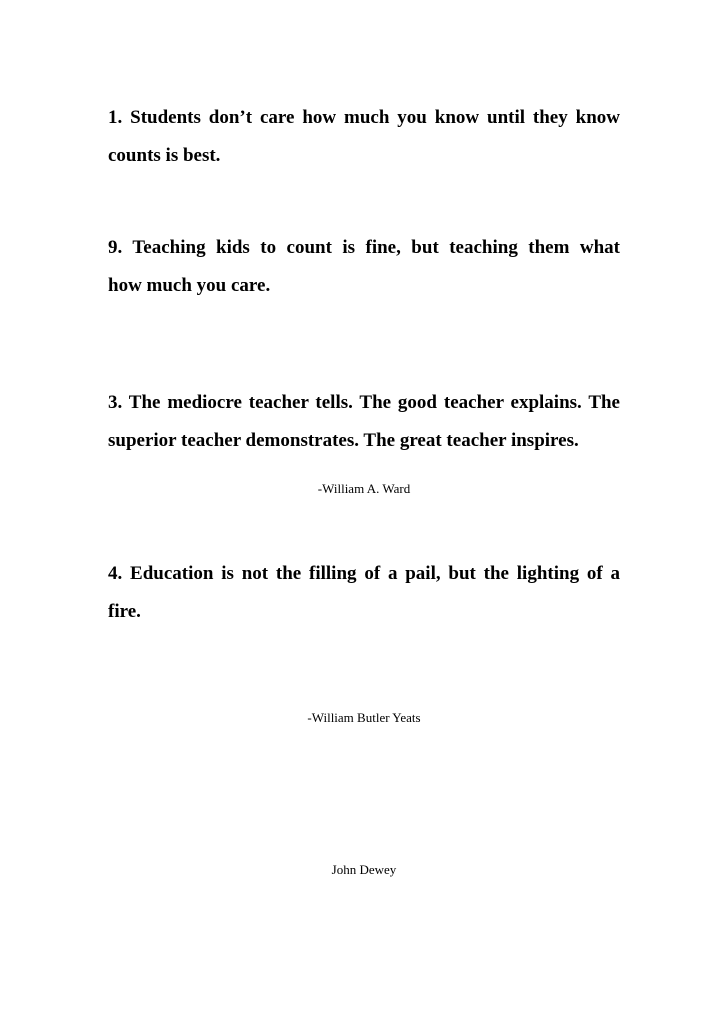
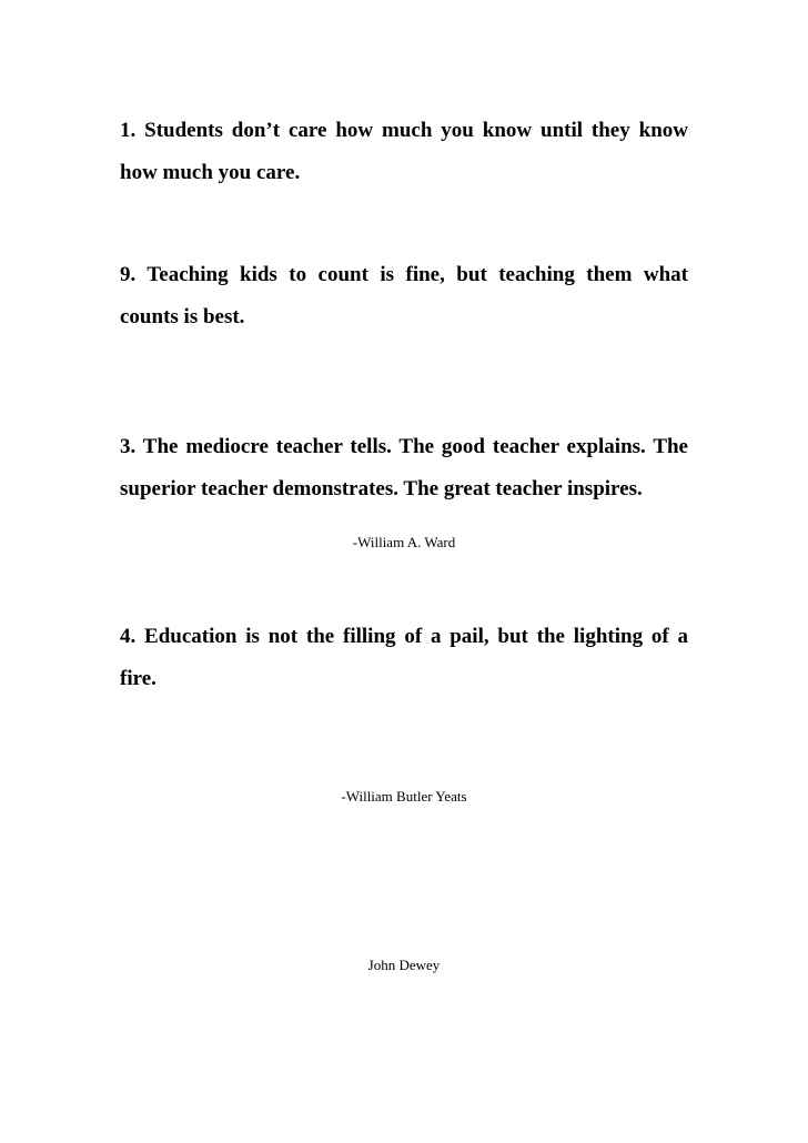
  1. Students don’t care how much you know until they know
- counts is best.
+ how much you care.
  9. Teaching kids to count is fine, but teaching them what
- how much you care.
+ counts is best.
  3. The mediocre teacher tells. The good teacher explains. The
  superior teacher demonstrates. The great teacher inspires.
  -William A. Ward
  4. Education is not the filling of a pail, but the lighting of a
  fire.
  -William Butler Yeats
  John Dewey
